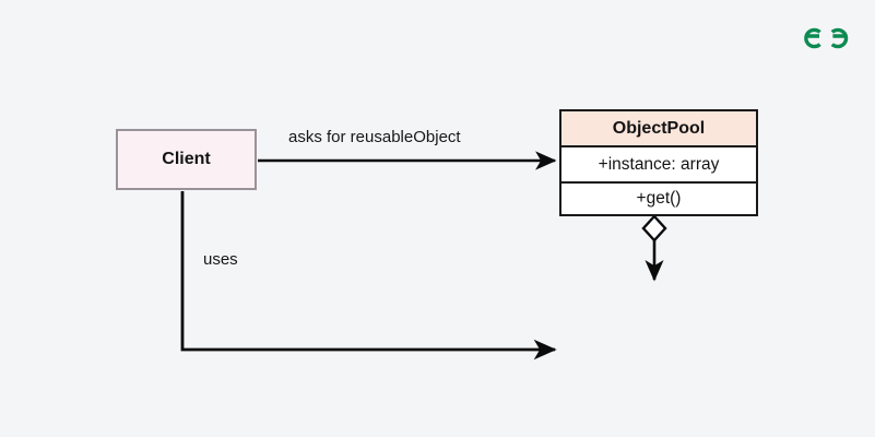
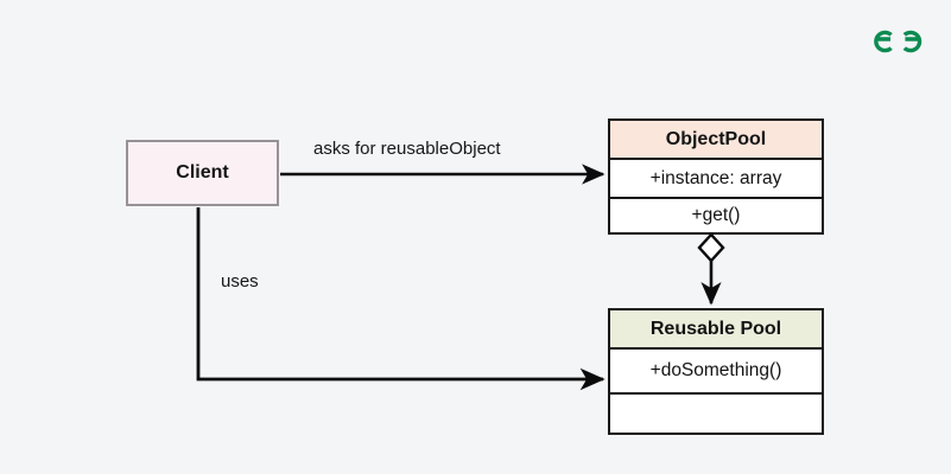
  Client
  ObjectPool
  +instance: array
  +get()
+ Reusable Pool
+ +doSomething()
  asks for reusableObject
  uses
